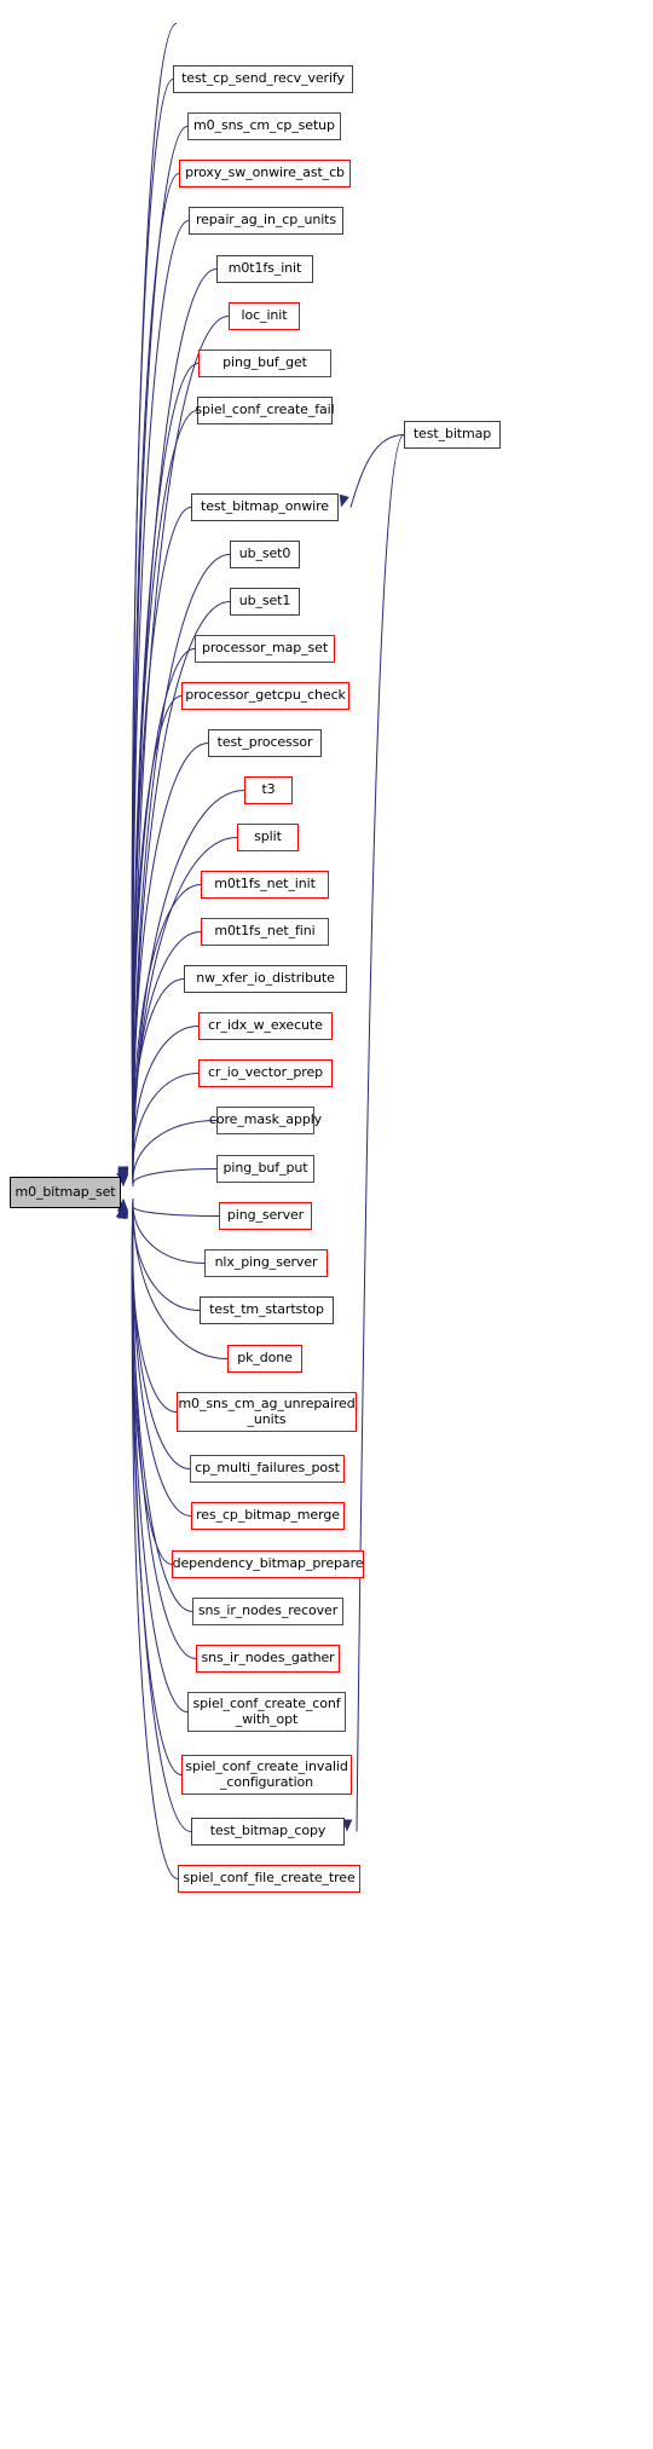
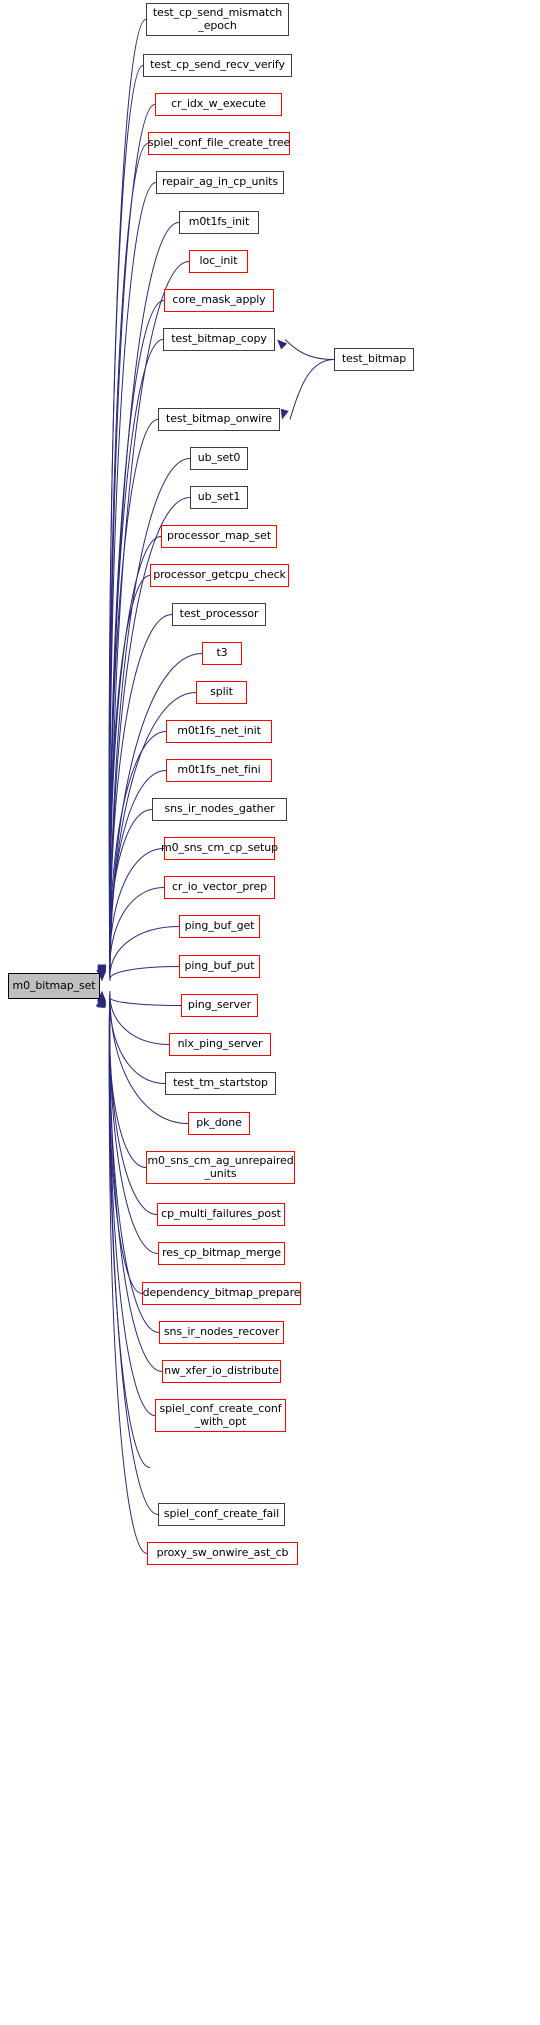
  m0_bitmap_set
+ test_cp_send_mismatch
+ _epoch
  test_cp_send_recv_verify
- m0_sns_cm_cp_setup
+ cr_idx_w_execute
- proxy_sw_onwire_ast_cb
+ spiel_conf_file_create_tree
  repair_ag_in_cp_units
  m0t1fs_init
  loc_init
- ping_buf_get
+ core_mask_apply
- spiel_conf_create_fail
+ test_bitmap_copy
  test_bitmap_onwire
  ub_set0
  ub_set1
  processor_map_set
  processor_getcpu_check
  test_processor
  t3
  split
  m0t1fs_net_init
  m0t1fs_net_fini
- nw_xfer_io_distribute
+ sns_ir_nodes_gather
- cr_idx_w_execute
+ m0_sns_cm_cp_setup
  cr_io_vector_prep
- core_mask_apply
+ ping_buf_get
  ping_buf_put
  ping_server
  nlx_ping_server
  test_tm_startstop
  pk_done
  m0_sns_cm_ag_unrepaired
  _units
  cp_multi_failures_post
  res_cp_bitmap_merge
  dependency_bitmap_prepare
  sns_ir_nodes_recover
- sns_ir_nodes_gather
+ nw_xfer_io_distribute
  spiel_conf_create_conf
  _with_opt
- spiel_conf_create_invalid
- _configuration
- test_bitmap_copy
+ spiel_conf_create_fail
- spiel_conf_file_create_tree
+ proxy_sw_onwire_ast_cb
  test_bitmap
